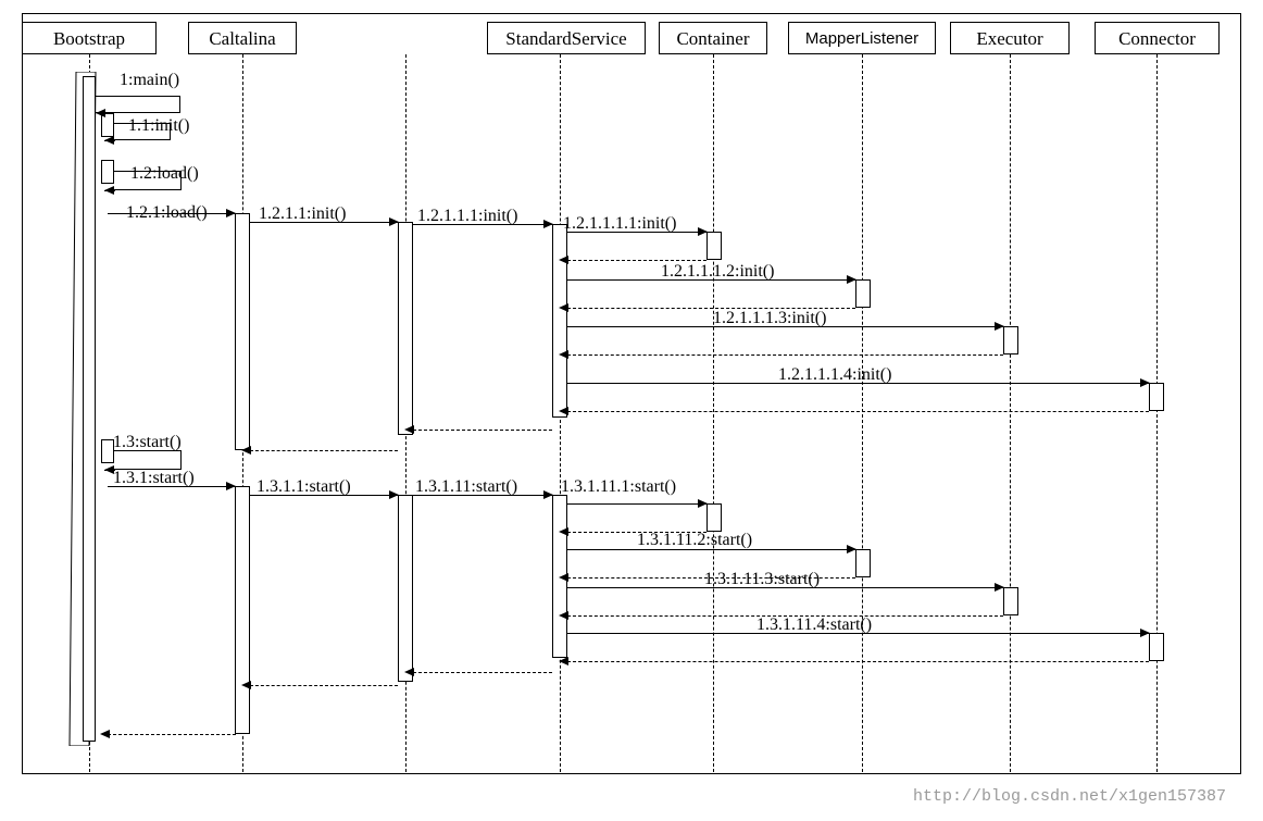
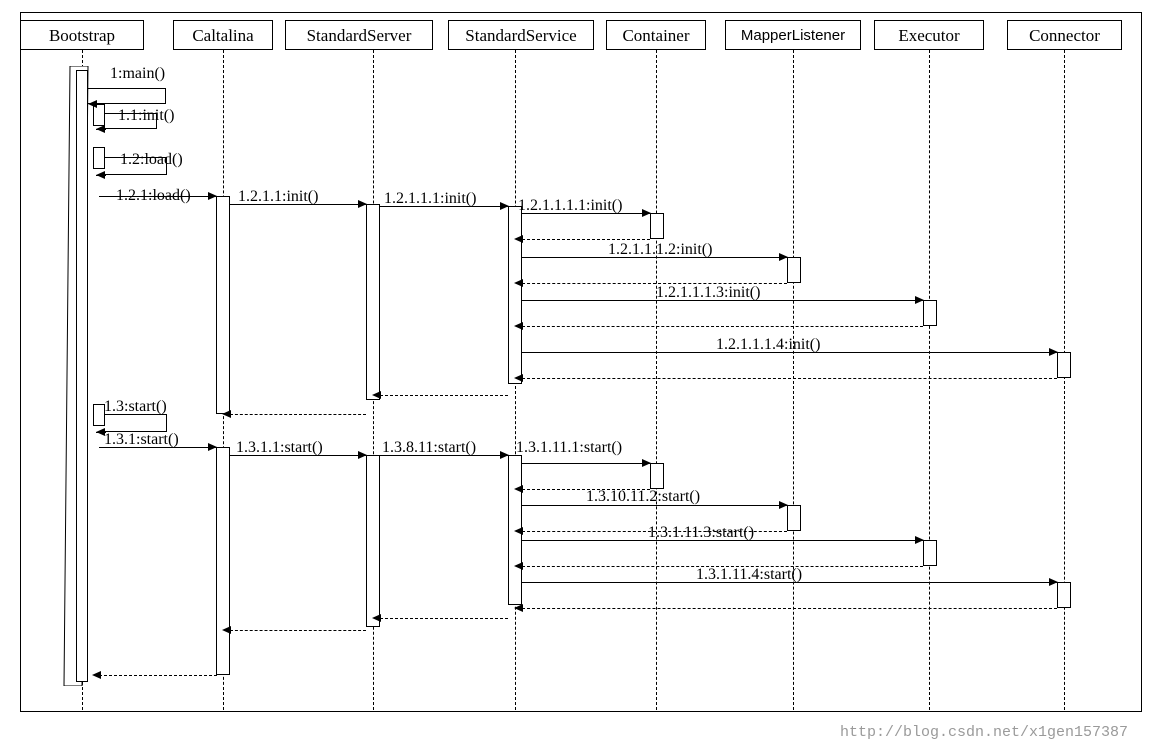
  Bootstrap
  Caltalina
+ StandardServer
  StandardService
  Container
  MapperListener
  Executor
  Connector
  1:main()
  1.1:init()
  1.2:load()
  1.2.1:load()
  1.2.1.1:init()
  1.2.1.1.1:init()
  1.2.1.1.1.1:init()
  1.2.1.1.1.2:init()
  1.2.1.1.1.3:init()
  1.2.1.1.1.4:init()
  1.3:start()
  1.3.1:start()
  1.3.1.1:start()
- 1.3.1.11:start()
+ 1.3.8.11:start()
  1.3.1.11.1:start()
- 1.3.1.11.2:start()
+ 1.3.10.11.2:start()
  1.3.1.11.3:start()
  1.3.1.11.4:start()
  http://blog.csdn.net/x1gen157387
